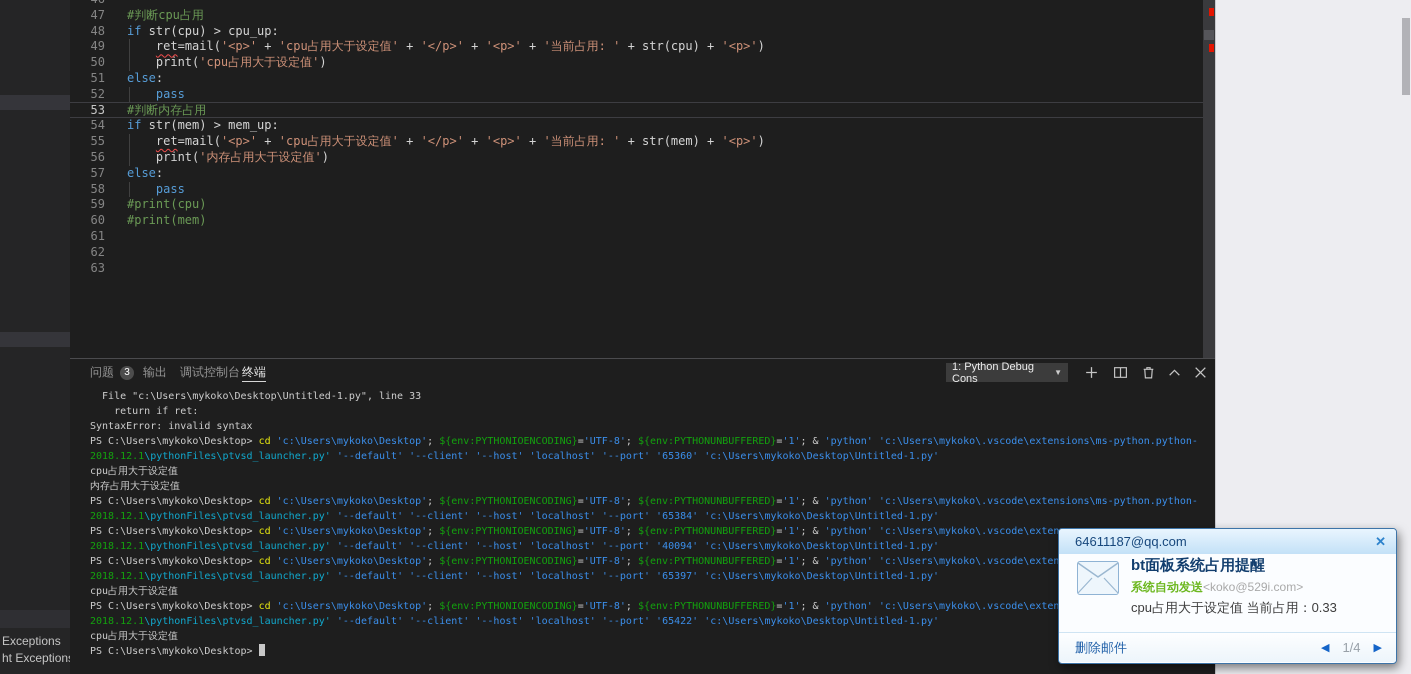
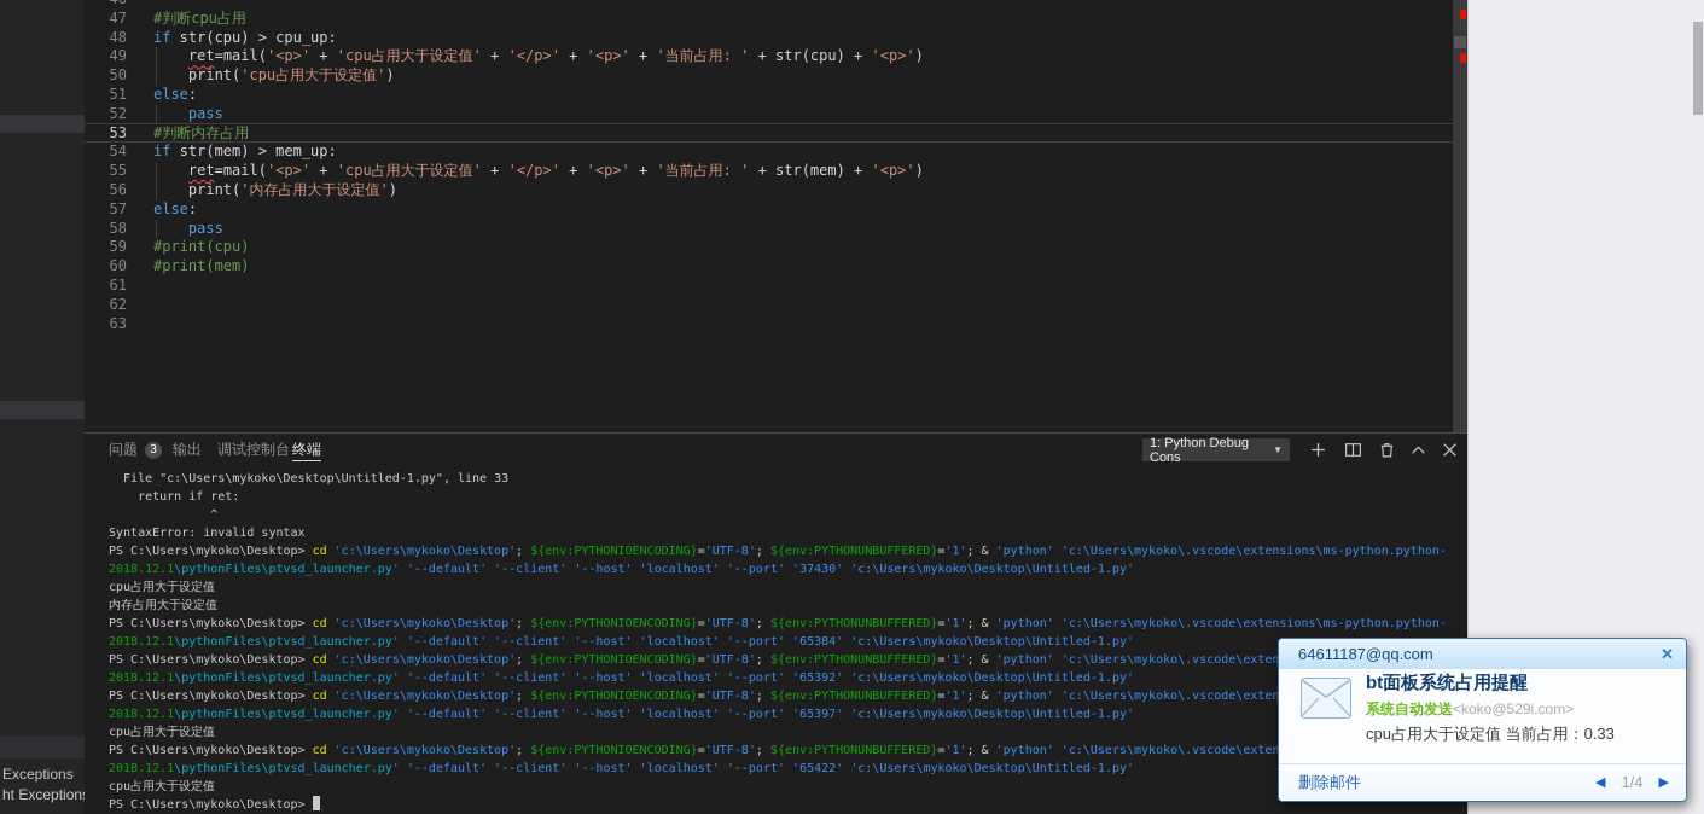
  Exceptions
  ht Exception
  47
  #判断cpu占用
  48
  if str(cpu) > cpu_up:
  49
  ret=mail('<p>' + 'cpu占用大于设定值' + '</p>' + '<p>' + '当前占用: ' + str(cpu) + '<p>')
  50
  print('cpu占用大于设定值')
  51
  else:
  52
  pass
  53
  #判断内存占用
  54
  if str(mem) > mem_up:
  55
  ret=mail('<p>' + 'cpu占用大于设定值' + '</p>' + '<p>' + '当前占用: ' + str(mem) + '<p>')
  56
  print('内存占用大于设定值')
  57
  else:
  58
  pass
  59
  #print(cpu)
  60
  #print(mem)
  61
  62
  63
  问题 3
  输出
  调试控制台
  终端
  1: Python Debug Cons
  ▼
  File "c:\Users\mykoko\Desktop\Untitled-1.py", line 33
  return if ret:
+ ^
  SyntaxError: invalid syntax
  PS C:\Users\mykoko\Desktop> cd 'c:\Users\mykoko\Desktop'; ${env:PYTHONIOENCODING}='UTF-8'; ${env:PYTHONUNBUFFERED}='1'; & 'python' 'c:\Users\mykoko\.vscode\extensions\ms-python.python-
- 2018.12.1\pythonFiles\ptvsd_launcher.py' '--default' '--client' '--host' 'localhost' '--port' '65360' 'c:\Users\mykoko\Desktop\Untitled-1.py'
+ 2018.12.1\pythonFiles\ptvsd_launcher.py' '--default' '--client' '--host' 'localhost' '--port' '37430' 'c:\Users\mykoko\Desktop\Untitled-1.py'
  cpu占用大于设定值
  内存占用大于设定值
  PS C:\Users\mykoko\Desktop> cd 'c:\Users\mykoko\Desktop'; ${env:PYTHONIOENCODING}='UTF-8'; ${env:PYTHONUNBUFFERED}='1'; & 'python' 'c:\Users\mykoko\.vscode\extensions\ms-python.python-
  2018.12.1\pythonFiles\ptvsd_launcher.py' '--default' '--client' '--host' 'localhost' '--port' '65384' 'c:\Users\mykoko\Desktop\Untitled-1.py'
  PS C:\Users\mykoko\Desktop> cd 'c:\Users\mykoko\Desktop'; ${env:PYTHONIOENCODING}='UTF-8'; ${env:PYTHONUNBUFFERED}='1'; & 'python' 'c:\Users\mykoko\.vscode\exten
- 2018.12.1\pythonFiles\ptvsd_launcher.py' '--default' '--client' '--host' 'localhost' '--port' '40094' 'c:\Users\mykoko\Desktop\Untitled-1.py'
+ 2018.12.1\pythonFiles\ptvsd_launcher.py' '--default' '--client' '--host' 'localhost' '--port' '65392' 'c:\Users\mykoko\Desktop\Untitled-1.py'
  PS C:\Users\mykoko\Desktop> cd 'c:\Users\mykoko\Desktop'; ${env:PYTHONIOENCODING}='UTF-8'; ${env:PYTHONUNBUFFERED}='1'; & 'python' 'c:\Users\mykoko\.vscode\exten
  2018.12.1\pythonFiles\ptvsd_launcher.py' '--default' '--client' '--host' 'localhost' '--port' '65397' 'c:\Users\mykoko\Desktop\Untitled-1.py'
  cpu占用大于设定值
  PS C:\Users\mykoko\Desktop> cd 'c:\Users\mykoko\Desktop'; ${env:PYTHONIOENCODING}='UTF-8'; ${env:PYTHONUNBUFFERED}='1'; & 'python' 'c:\Users\mykoko\.vscode\exten
  2018.12.1\pythonFiles\ptvsd_launcher.py' '--default' '--client' '--host' 'localhost' '--port' '65422' 'c:\Users\mykoko\Desktop\Untitled-1.py'
  cpu占用大于设定值
  PS C:\Users\mykoko\Desktop>
  64611187@qq.com
  ✕
  bt面板系统占用提醒
  系统自动发送<koko@529i.com>
  cpu占用大于设定值 当前占用：0.33
  删除邮件
  ◀
  1/4
  ▶
